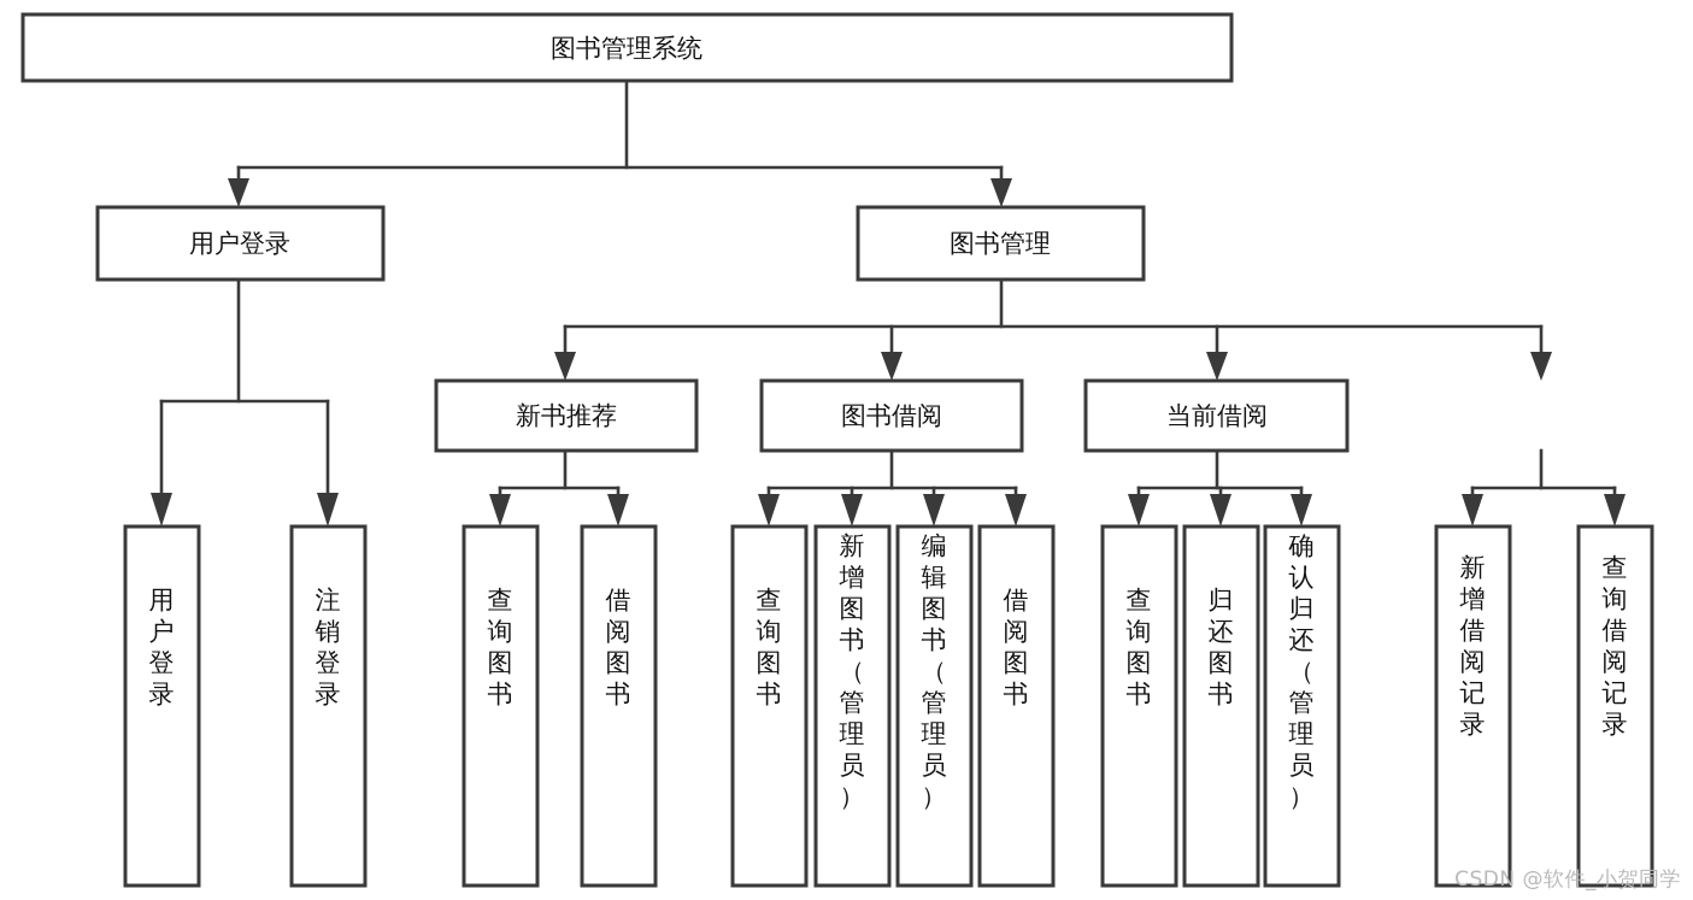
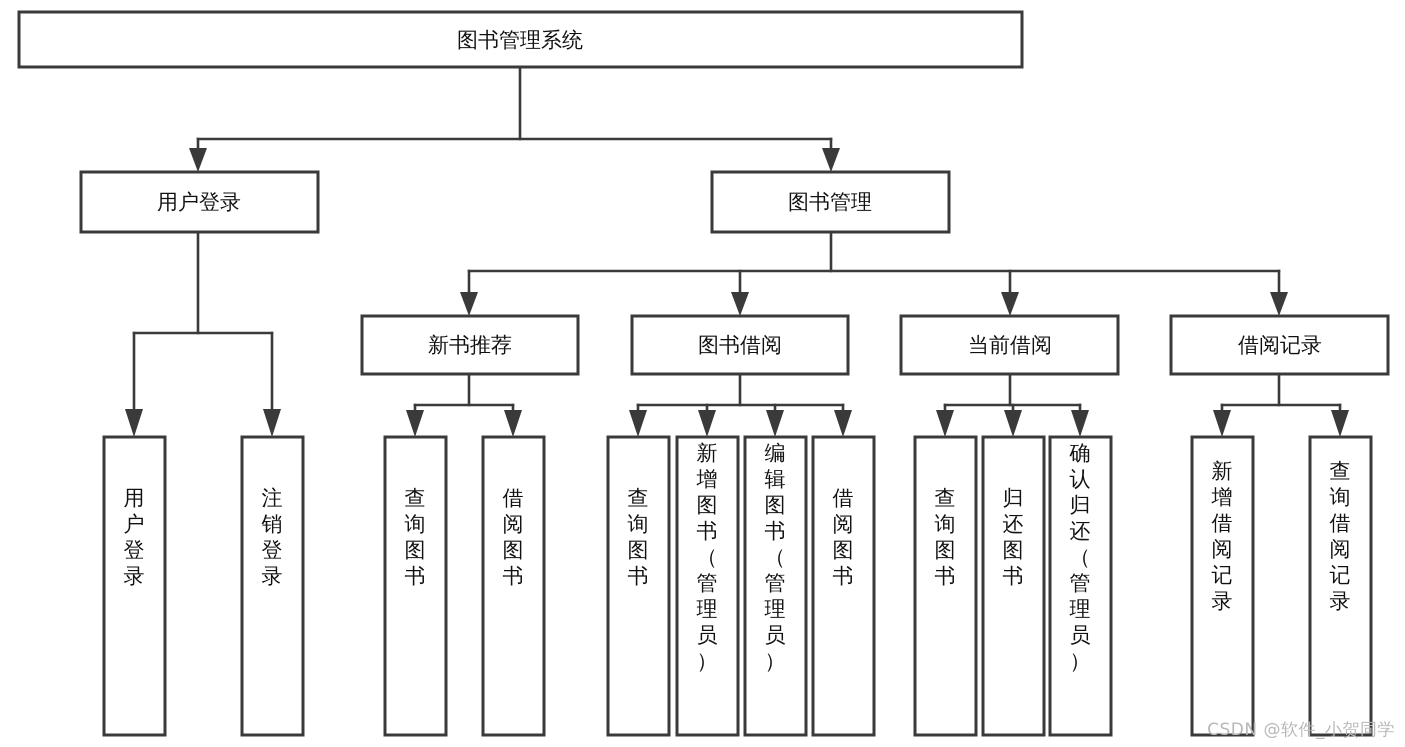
  图书管理系统
  用户登录
  图书管理
  新书推荐
  图书借阅
  当前借阅
+ 借阅记录
  用户登录
  注销登录
  查询图书
  借阅图书
  查询图书
  新增图书（管理员）
  编辑图书（管理员）
  借阅图书
  查询图书
  归还图书
  确认归还（管理员）
  新增借阅记录
  查询借阅记录
  CSDN @软件_小贺同学
